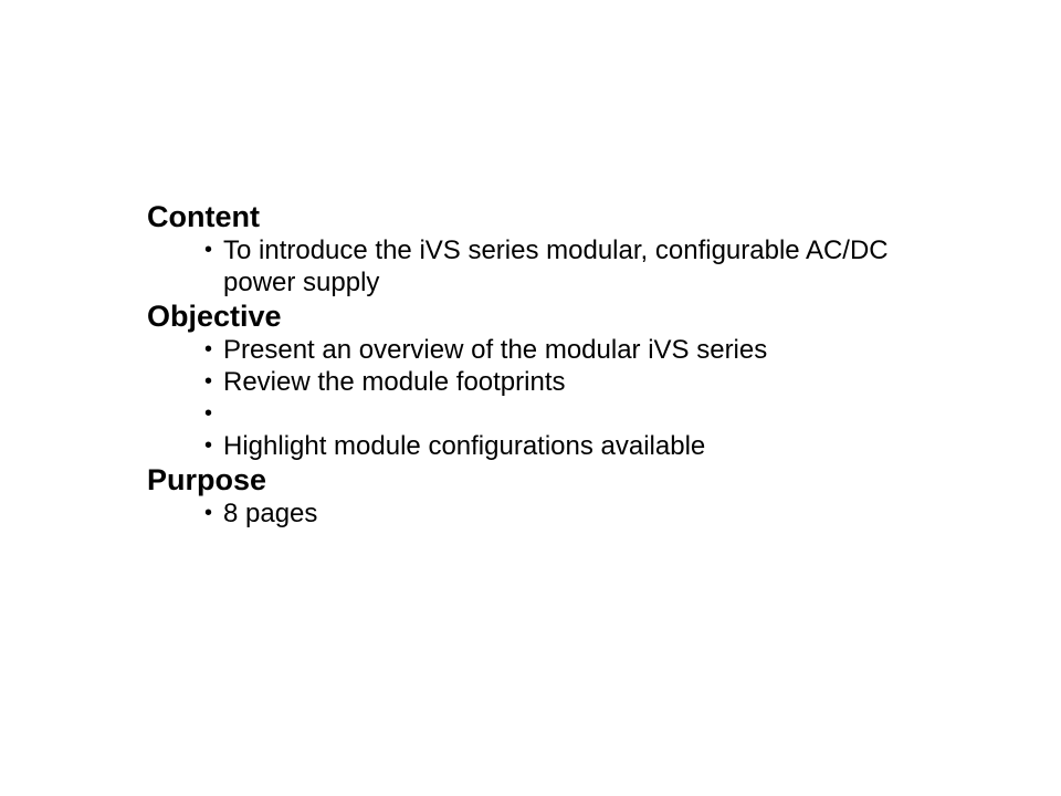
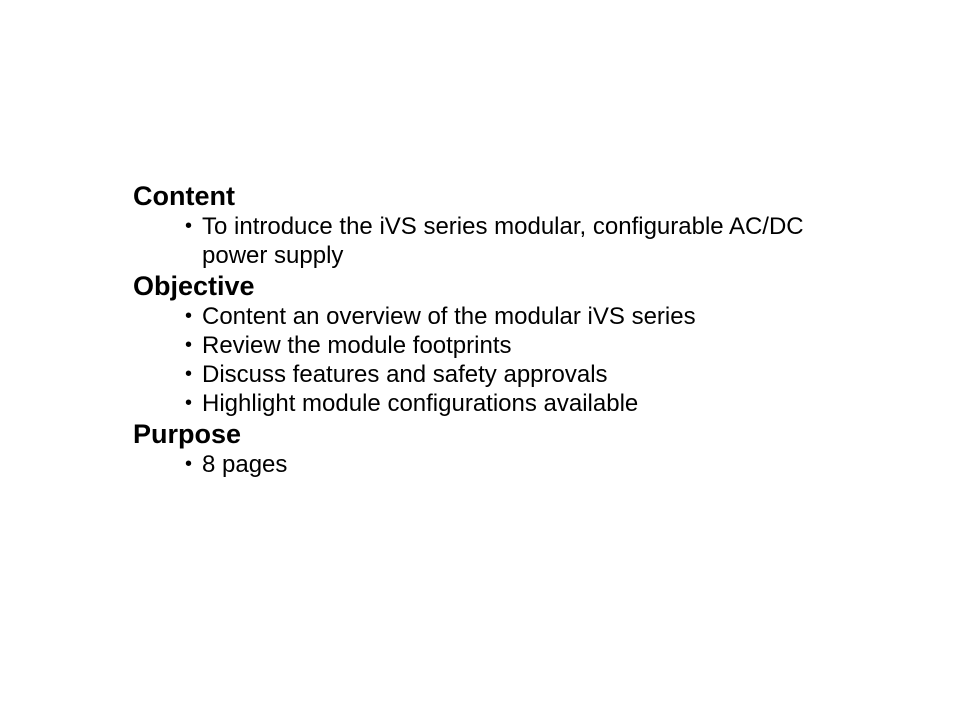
  Content
  •
  To introduce the iVS series modular, configurable AC/DC power supply
  Objective
  •
- Present an overview of the modular iVS series
+ Content an overview of the modular iVS series
  •
  Review the module footprints
  •
+ Discuss features and safety approvals
  •
  Highlight module configurations available
  Purpose
  •
  8 pages
